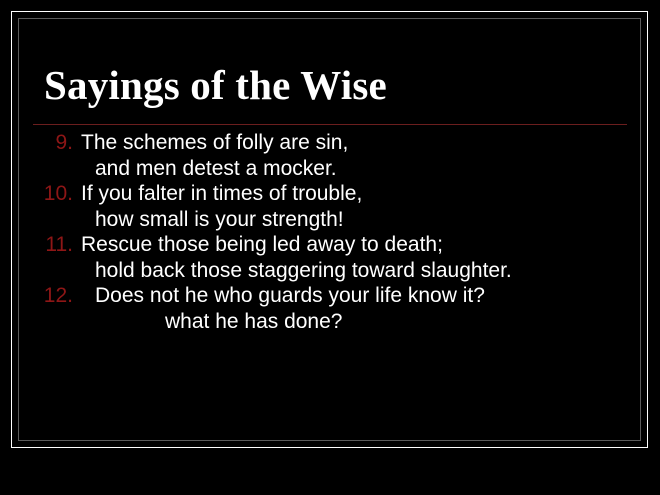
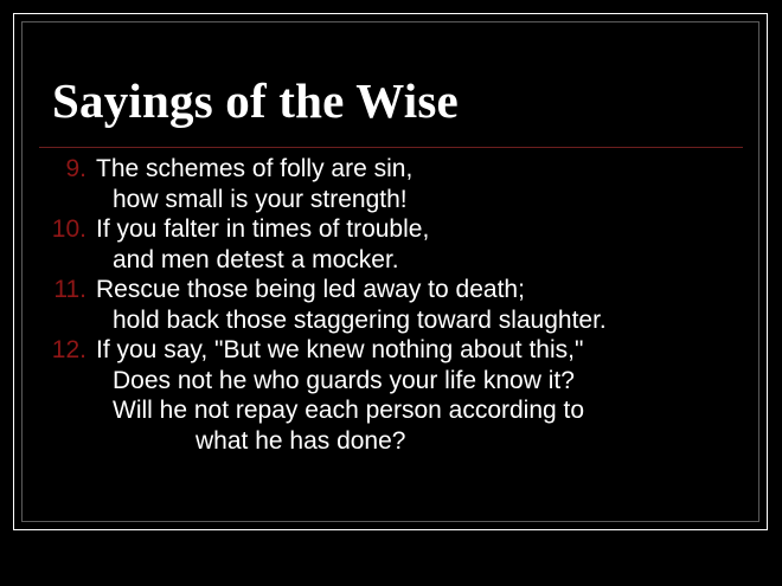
  Sayings of the Wise
  9.
  The schemes of folly are sin,
- and men detest a mocker.
+ how small is your strength!
  10.
  If you falter in times of trouble,
- how small is your strength!
+ and men detest a mocker.
  11.
  Rescue those being led away to death;
  hold back those staggering toward slaughter.
  12.
+ If you say, "But we knew nothing about this,"
  Does not he who guards your life know it?
+ Will he not repay each person according to
  what he has done?
